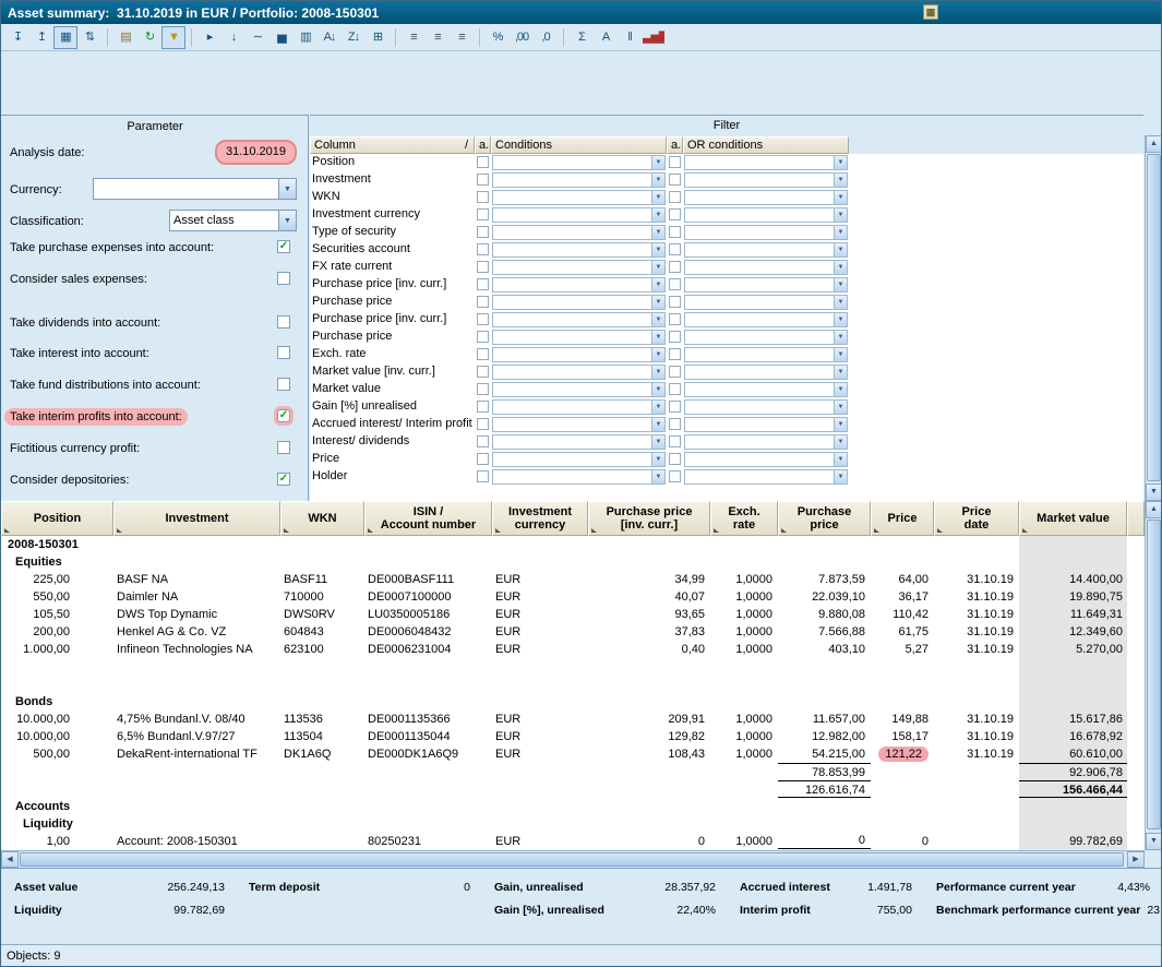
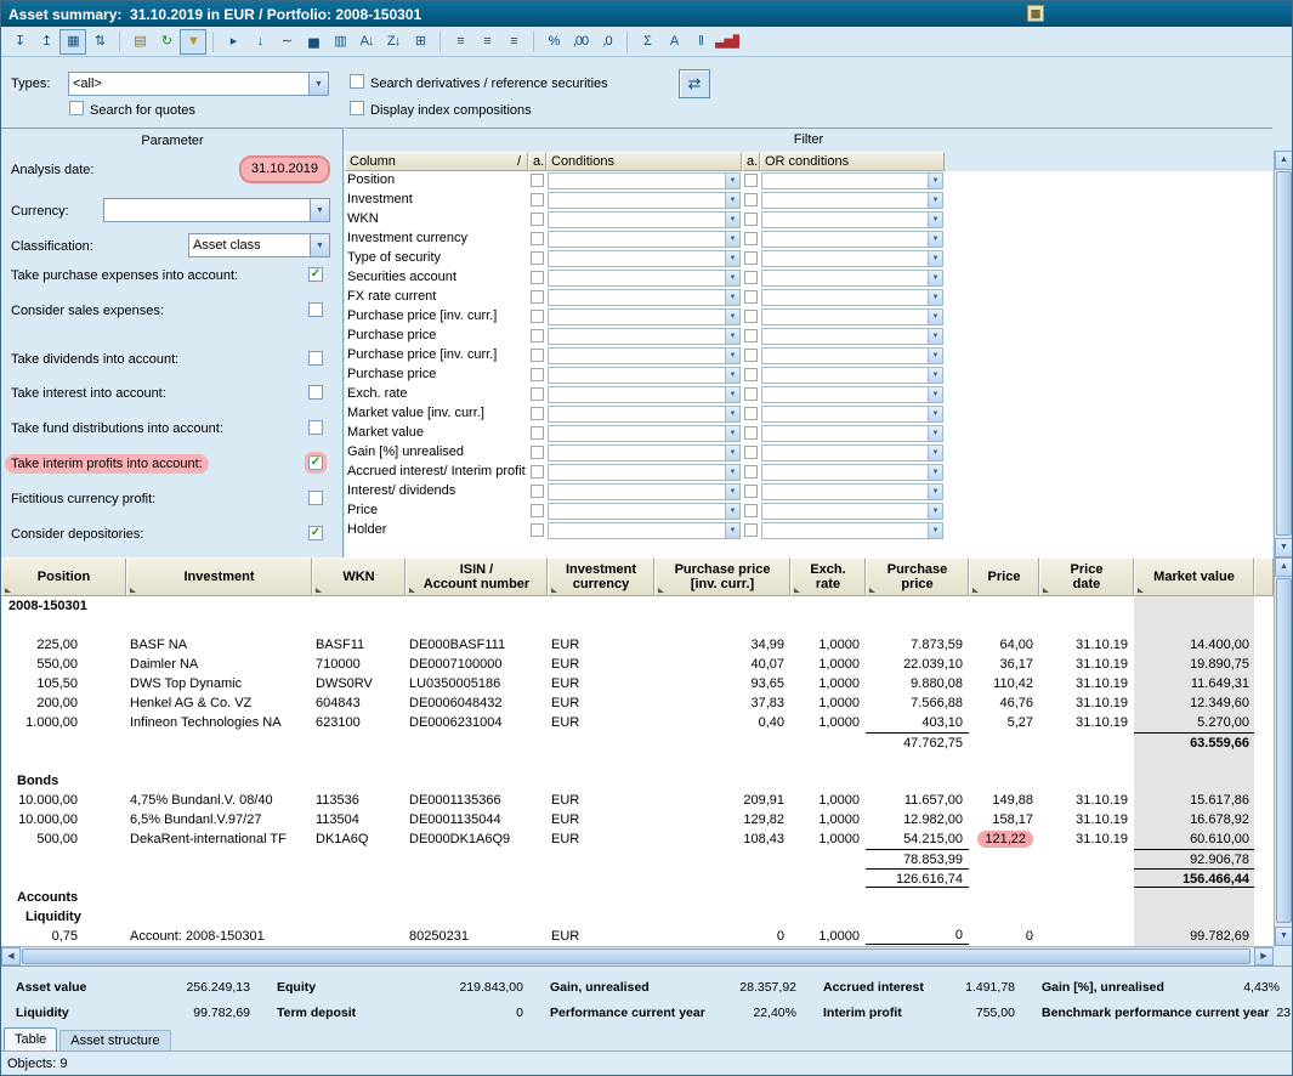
  Asset summary: 31.10.2019 in EUR / Portfolio: 2008-150301
  ▦
  ↧
  ↥
  ▦
  ⇅
  ▤
  ↻
  ▼
  ▸
  ↓
  ∼
  ▅
  ▥
  A↓
  Z↓
  ⊞
  ≡
  ≡
  ≡
  %
  ,00
  ,0
  Σ
  A
  ‖
  ▃▅▇
+ Types:
+ <all>
+ Search derivatives / reference securities
+ ⇄
+ Search for quotes
+ Display index compositions
  Parameter
  Analysis date:
  31.10.2019
  Currency:
  Classification:
  Asset class
  Take purchase expenses into account:
  Consider sales expenses:
  Take dividends into account:
  Take interest into account:
  Take fund distributions into account:
  Take interim profits into account:
  Fictitious currency profit:
  Consider depositories:
  Filter
  Column
  /
  a.
  Conditions
  a.
  OR conditions
  Position
  Investment
  WKN
  Investment currency
  Type of security
  Securities account
  FX rate current
  Purchase price [inv. curr.]
  Purchase price
  Purchase price [inv. curr.]
  Purchase price
  Exch. rate
  Market value [inv. curr.]
  Market value
  Gain [%] unrealised
  Accrued interest/ Interim profit
  Interest/ dividends
  Price
  Holder
  Position
  Investment
  WKN
  ISIN /
  Account number
  Investment
  currency
  Purchase price
  [inv. curr.]
  Exch.
  rate
  Purchase
  price
  Price
  Price
  date
  Market value
  2008-150301
- Equities
  225,00
  BASF NA
  BASF11
  DE000BASF111
  EUR
  34,99
  1,0000
  7.873,59
  64,00
  31.10.19
  14.400,00
  550,00
  Daimler NA
  710000
  DE0007100000
  EUR
  40,07
  1,0000
  22.039,10
  36,17
  31.10.19
  19.890,75
  105,50
  DWS Top Dynamic
  DWS0RV
  LU0350005186
  EUR
  93,65
  1,0000
  9.880,08
  110,42
  31.10.19
  11.649,31
  200,00
  Henkel AG & Co. VZ
  604843
  DE0006048432
  EUR
  37,83
  1,0000
  7.566,88
- 61,75
+ 46,76
  31.10.19
  12.349,60
  1.000,00
  Infineon Technologies NA
  623100
  DE0006231004
  EUR
  0,40
  1,0000
  403,10
  5,27
  31.10.19
  5.270,00
+ 47.762,75
+ 63.559,66
  Bonds
  10.000,00
  4,75% Bundanl.V. 08/40
  113536
  DE0001135366
  EUR
  209,91
  1,0000
  11.657,00
  149,88
  31.10.19
  15.617,86
  10.000,00
  6,5% Bundanl.V.97/27
  113504
  DE0001135044
  EUR
  129,82
  1,0000
  12.982,00
  158,17
  31.10.19
  16.678,92
  500,00
  DekaRent-international TF
  DK1A6Q
  DE000DK1A6Q9
  EUR
  108,43
  1,0000
  54.215,00
  121,22
  31.10.19
  60.610,00
  78.853,99
  92.906,78
  126.616,74
  156.466,44
  Accounts
  Liquidity
- 1,00
+ 0,75
  Account: 2008-150301
  80250231
  EUR
  0
  1,0000
  0
  0
  99.782,69
  Asset value
  256.249,13
  Liquidity
  99.782,69
+ Equity
+ 219.843,00
  Term deposit
  0
  Gain, unrealised
  28.357,92
- Gain [%], unrealised
+ Performance current year
  22,40%
  Accrued interest
  1.491,78
  Interim profit
  755,00
- Performance current year
+ Gain [%], unrealised
  4,43%
  Benchmark performance current year
+ Table
+ Asset structure
  Objects: 9
